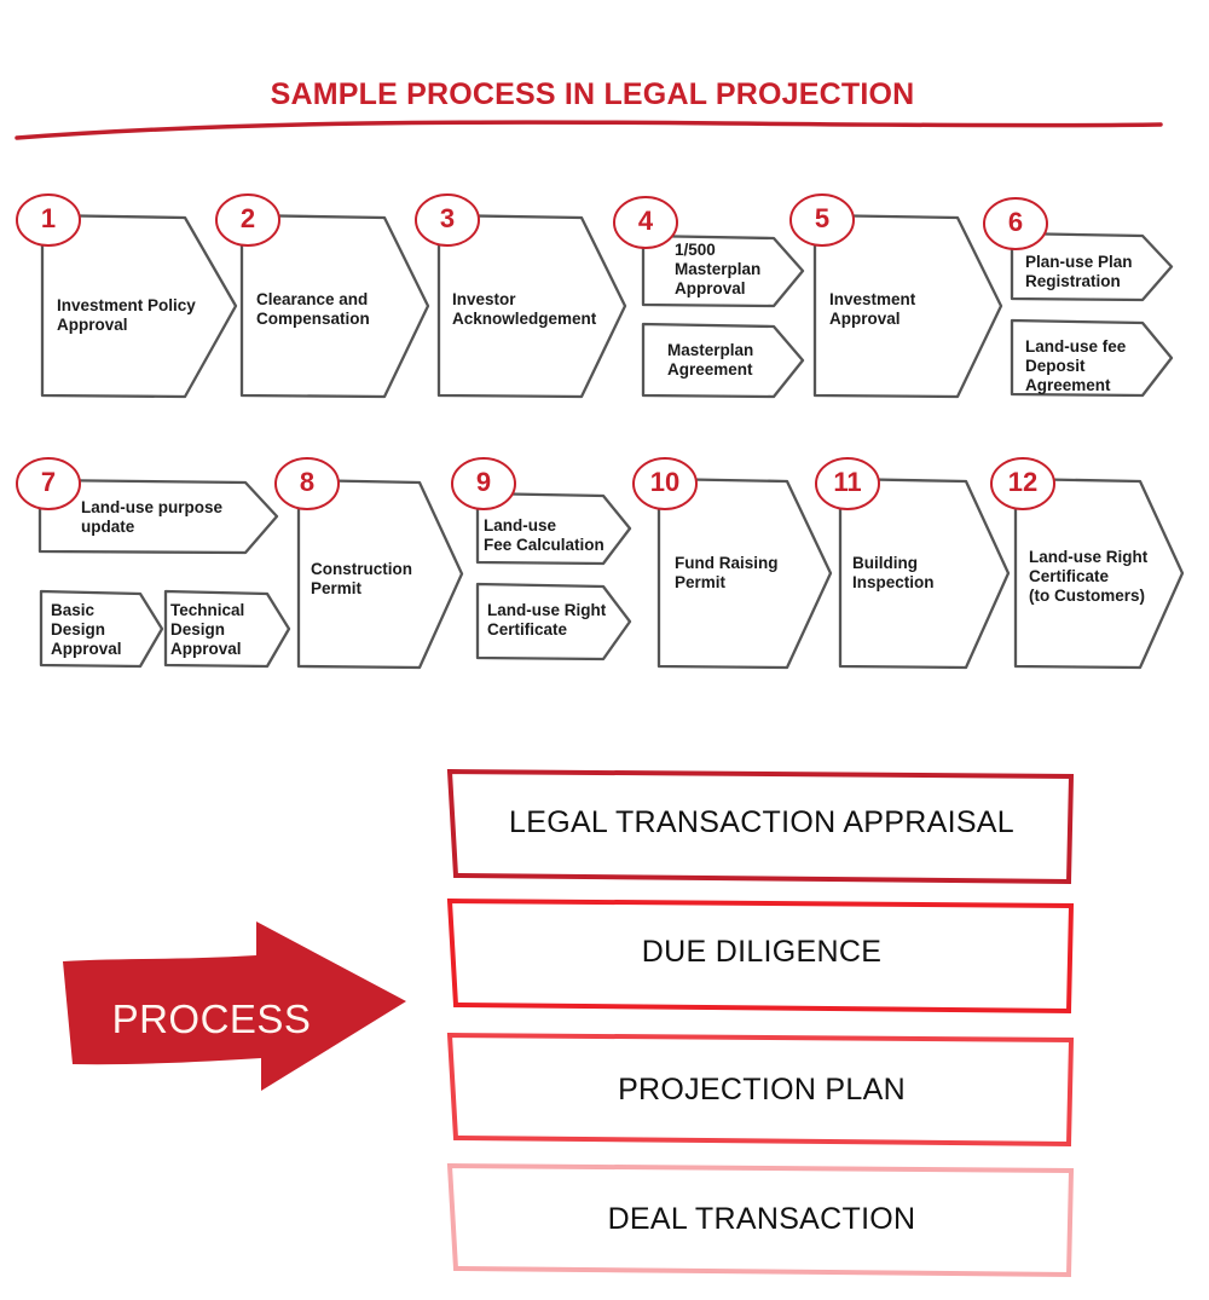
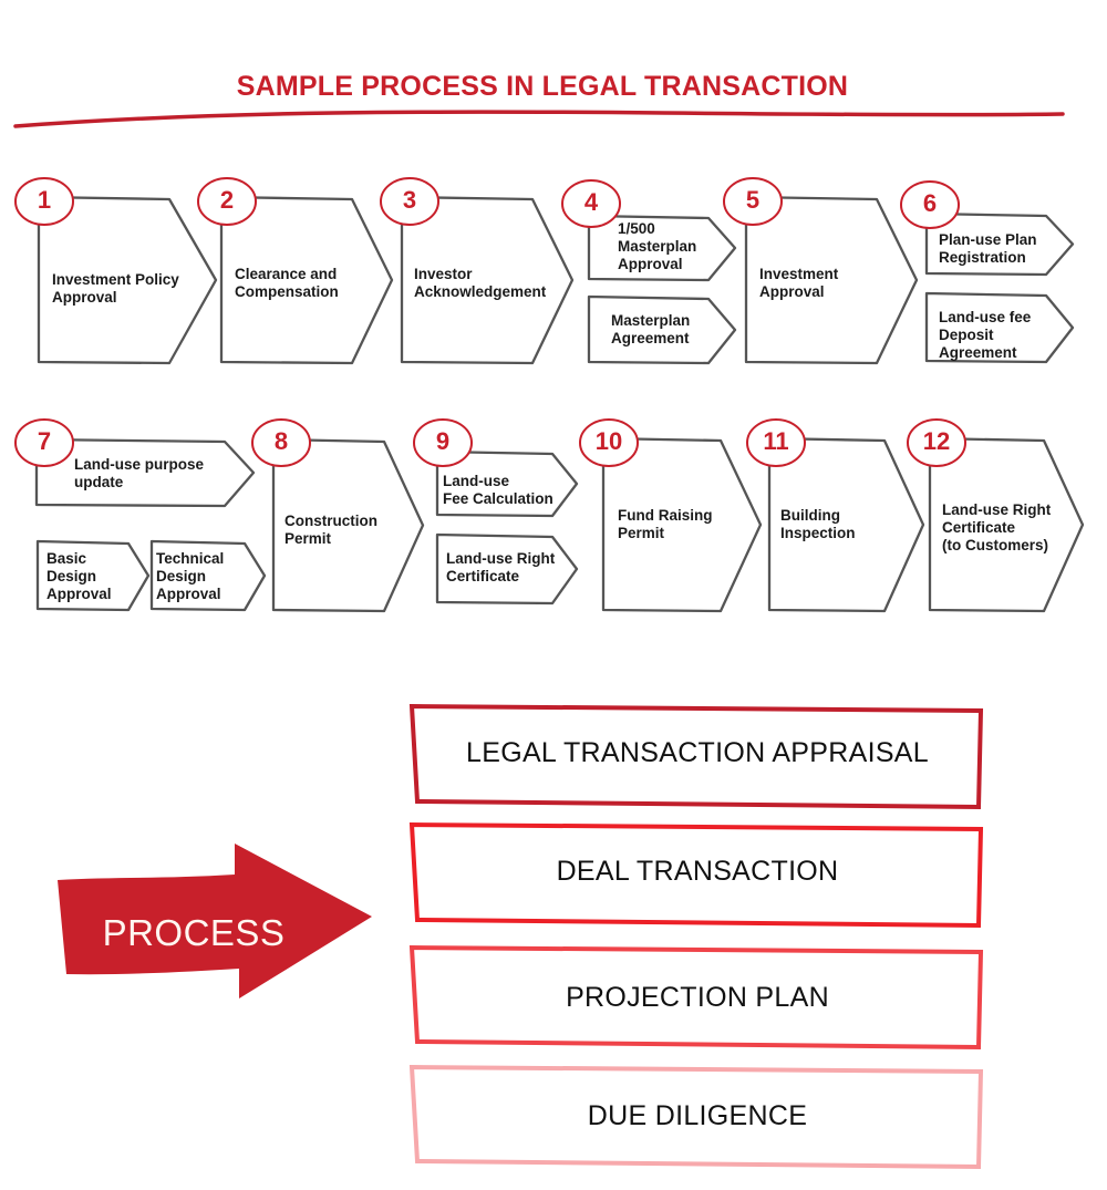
- SAMPLE PROCESS IN LEGAL PROJECTION
+ SAMPLE PROCESS IN LEGAL TRANSACTION
  Investment Policy
  Approval
  Clearance and
  Compensation
  Investor
  Acknowledgement
  1/500
  Masterplan
  Approval
  Masterplan
  Agreement
  Investment
  Approval
  Plan-use Plan
  Registration
  Land-use fee
  Deposit
  Agreement
  Land-use purpose
  update
  Basic
  Design
  Approval
  Technical
  Design
  Approval
  Construction
  Permit
  Land-use
  Fee Calculation
  Land-use Right
  Certificate
  Fund Raising
  Permit
  Building
  Inspection
  Land-use Right
  Certificate
  (to Customers)
  1
  2
  3
  4
  5
  6
  7
  8
  9
  10
  11
  12
  PROCESS
  LEGAL TRANSACTION APPRAISAL
- DUE DILIGENCE
+ DEAL TRANSACTION
  PROJECTION PLAN
- DEAL TRANSACTION
+ DUE DILIGENCE
